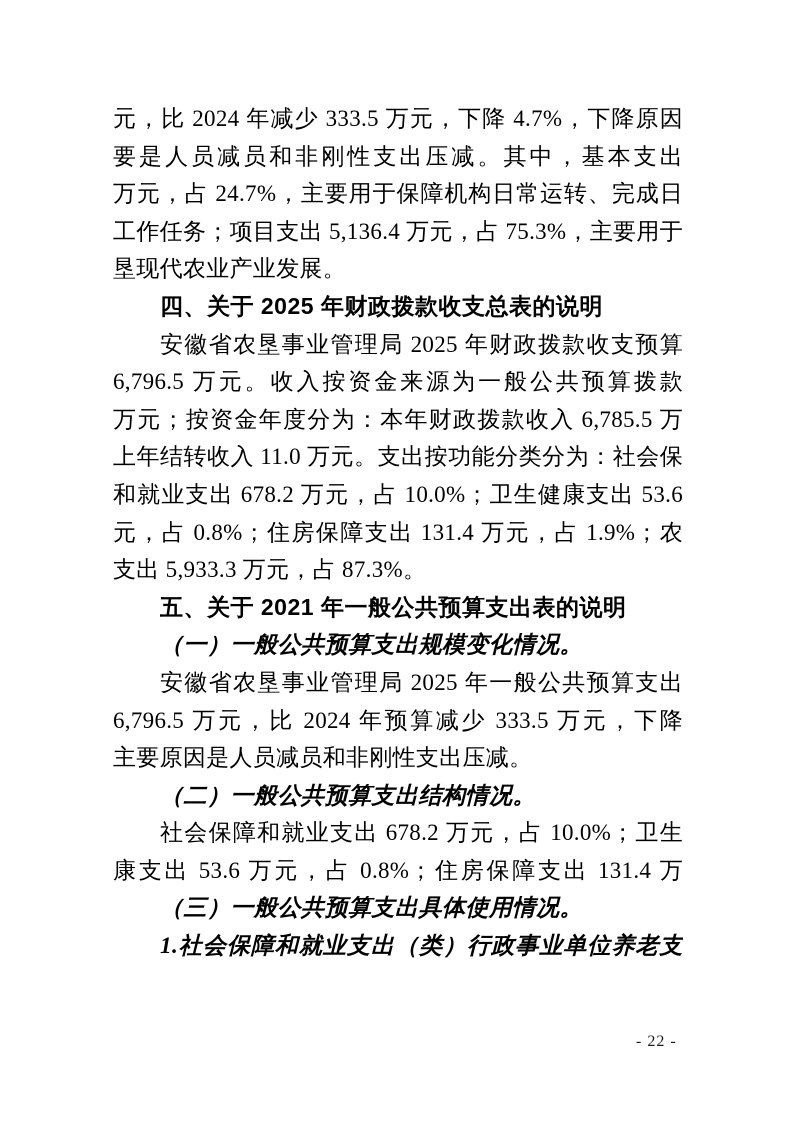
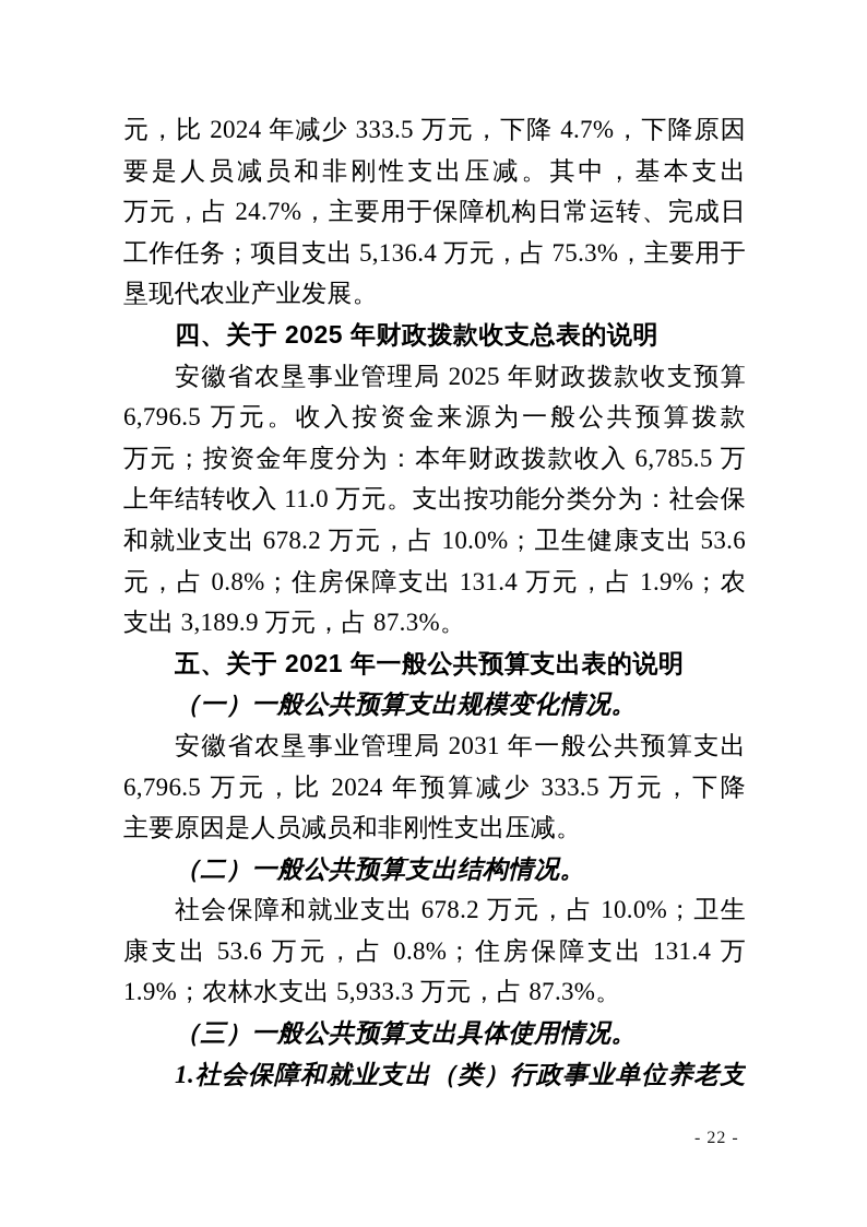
  元，比 2024 年减少 333.5 万元，下降 4.7%，下降原因
  要是人员减员和非刚性支出压减。其中，基本支出
  万元，占 24.7%，主要用于保障机构日常运转、完成日
  工作任务；项目支出 5,136.4 万元，占 75.3%，主要用于
  垦现代农业产业发展。
  四、关于 2025 年财政拨款收支总表的说明
  安徽省农垦事业管理局 2025 年财政拨款收支预算
  6,796.5 万元。收入按资金来源为一般公共预算拨款
  万元；按资金年度分为：本年财政拨款收入 6,785.5 万
  上年结转收入 11.0 万元。支出按功能分类分为：社会保
  和就业支出 678.2 万元，占 10.0%；卫生健康支出 53.6
  元，占 0.8%；住房保障支出 131.4 万元，占 1.9%；农
- 支出 5,933.3 万元，占 87.3%。
+ 支出 3,189.9 万元，占 87.3%。
  五、关于 2021 年一般公共预算支出表的说明
  （一）一般公共预算支出规模变化情况。
- 安徽省农垦事业管理局 2025 年一般公共预算支出
+ 安徽省农垦事业管理局 2031 年一般公共预算支出
  6,796.5 万元，比 2024 年预算减少 333.5 万元，下降
  主要原因是人员减员和非刚性支出压减。
  （二）一般公共预算支出结构情况。
  社会保障和就业支出 678.2 万元，占 10.0%；卫生
  康支出 53.6 万元，占 0.8%；住房保障支出 131.4 万
+ 1.9%；农林水支出 5,933.3 万元，占 87.3%。
  （三）一般公共预算支出具体使用情况。
  1.社会保障和就业支出（类）行政事业单位养老支
  - 22 -
